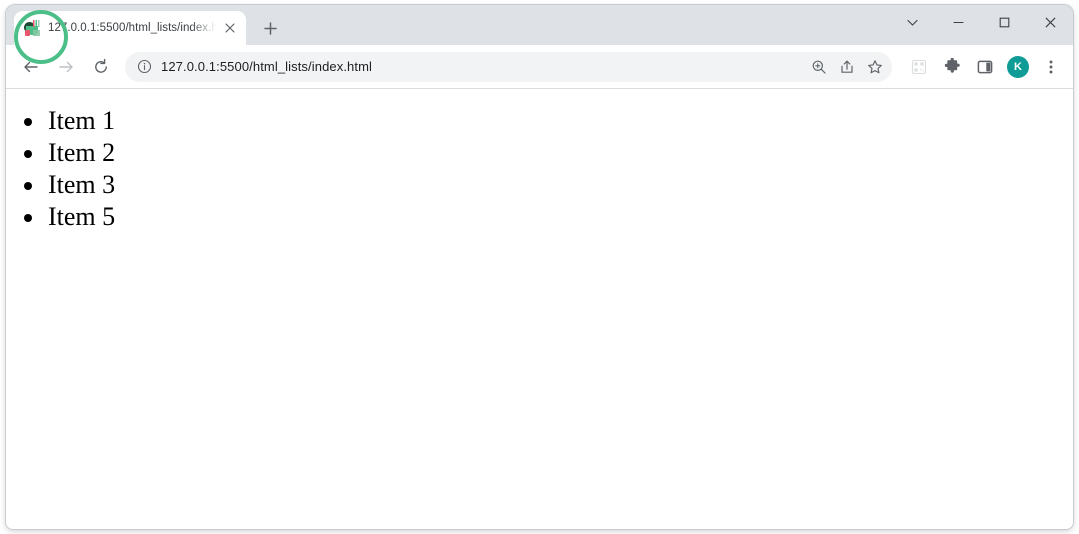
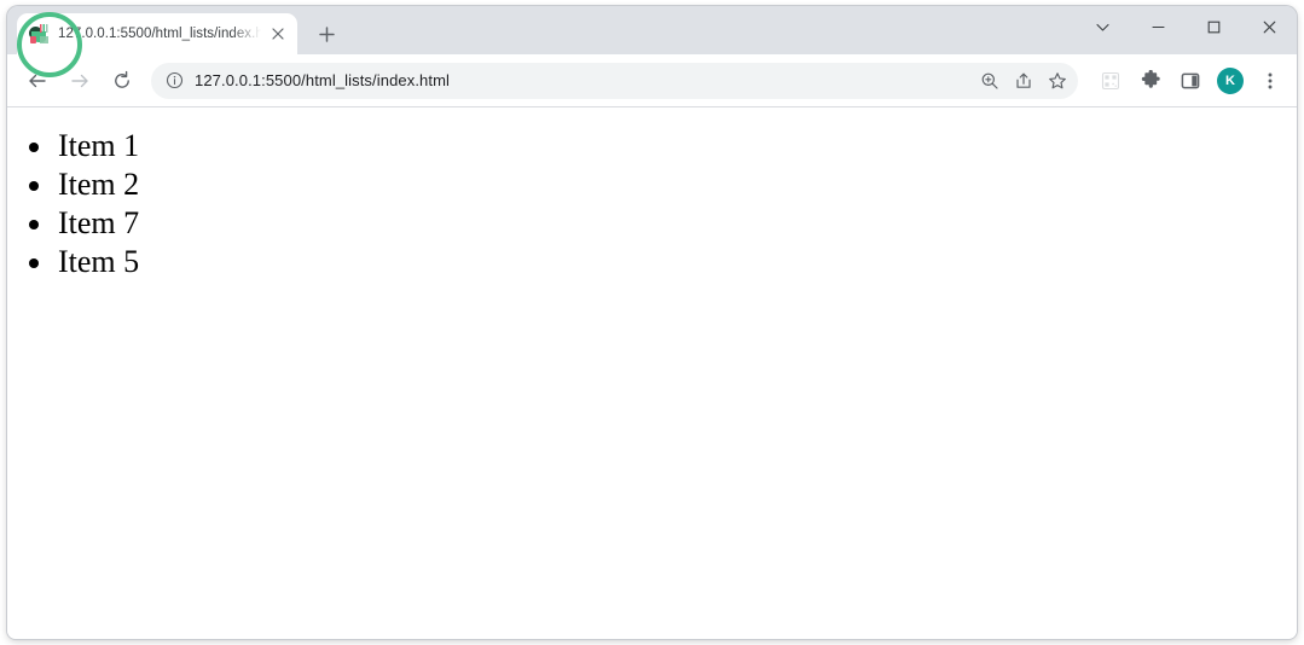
  127.0.0.1:5500/html_lists/index.h
  127.0.0.1:5500/html_lists/index.html
  K
  Item 1
  Item 2
- Item 3
+ Item 7
  Item 5
